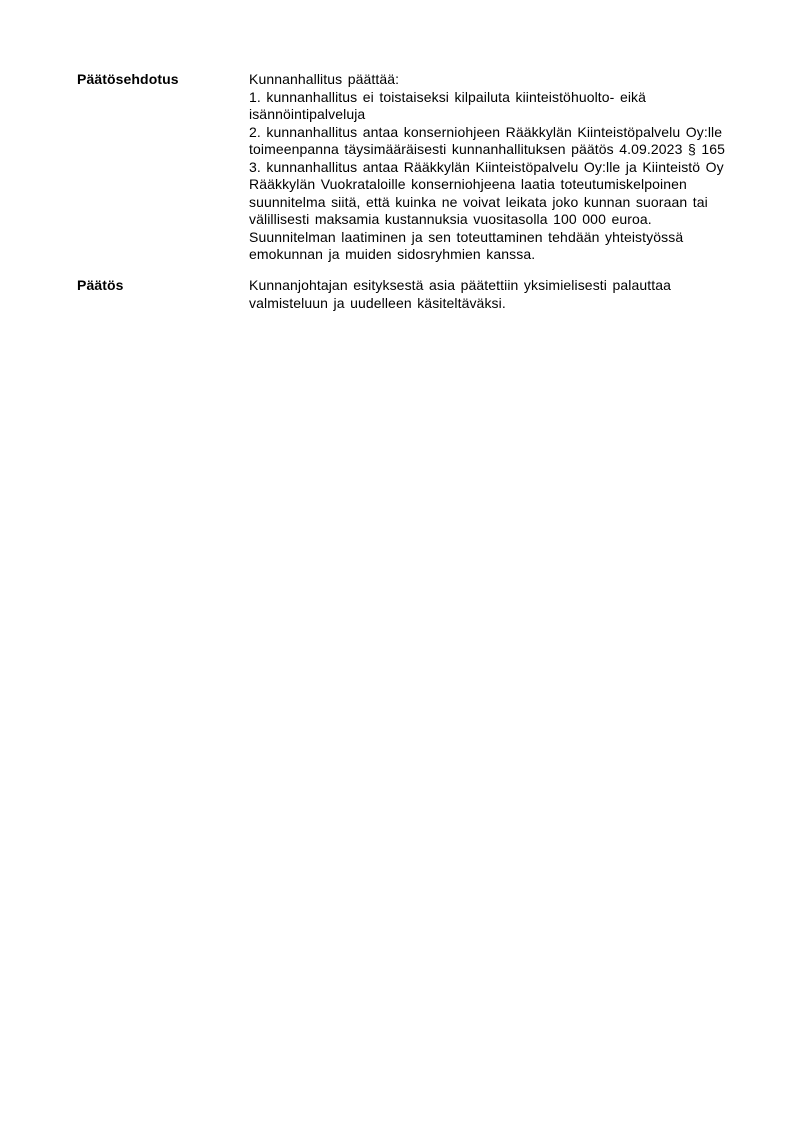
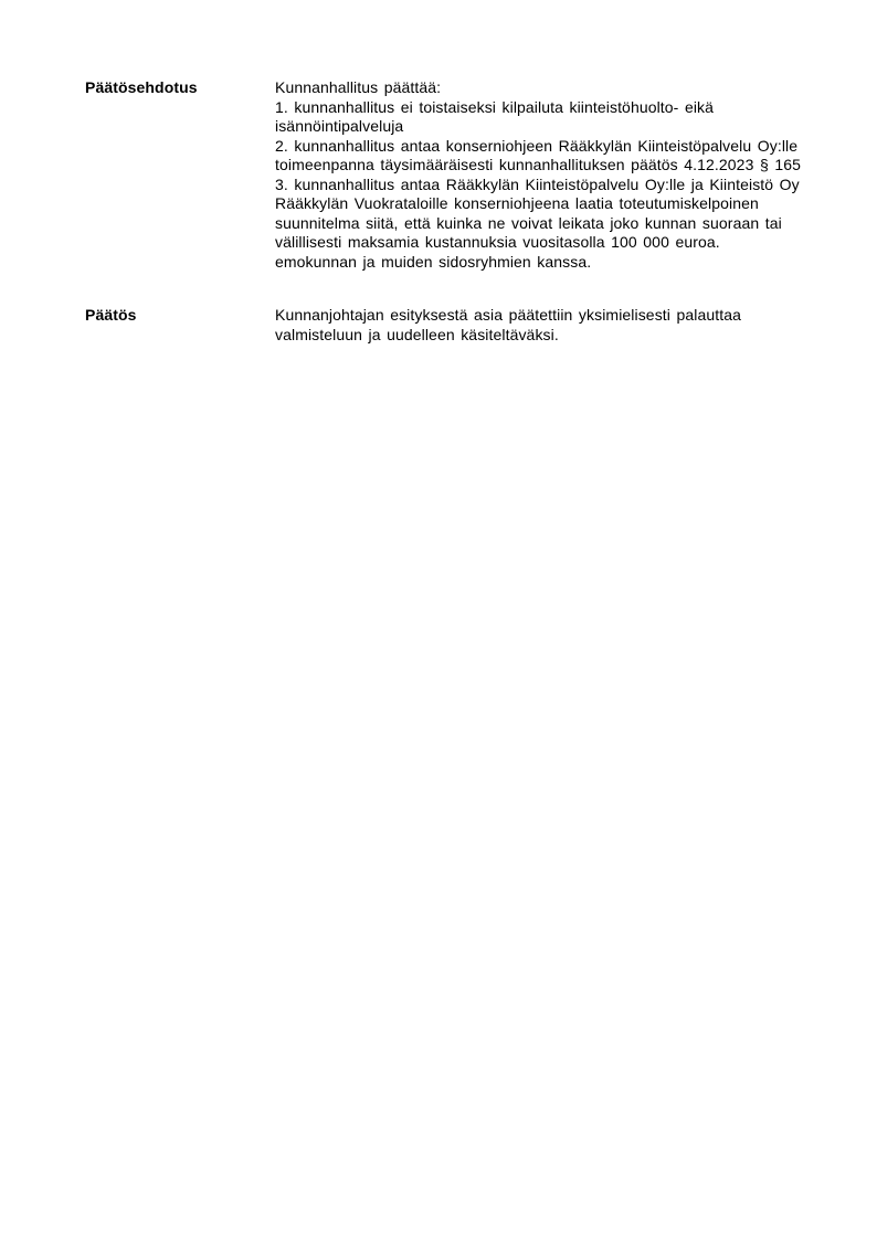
  Päätösehdotus
  Kunnanhallitus päättää:
  1. kunnanhallitus ei toistaiseksi kilpailuta kiinteistöhuolto- eikä
  isännöintipalveluja
  2. kunnanhallitus antaa konserniohjeen Rääkkylän Kiinteistöpalvelu Oy:lle
- toimeenpanna täysimääräisesti kunnanhallituksen päätös 4.09.2023 § 165
+ toimeenpanna täysimääräisesti kunnanhallituksen päätös 4.12.2023 § 165
  3. kunnanhallitus antaa Rääkkylän Kiinteistöpalvelu Oy:lle ja Kiinteistö Oy
  Rääkkylän Vuokrataloille konserniohjeena laatia toteutumiskelpoinen
  suunnitelma siitä, että kuinka ne voivat leikata joko kunnan suoraan tai
  välillisesti maksamia kustannuksia vuositasolla 100 000 euroa.
- Suunnitelman laatiminen ja sen toteuttaminen tehdään yhteistyössä
  emokunnan ja muiden sidosryhmien kanssa.
  Päätös
  Kunnanjohtajan esityksestä asia päätettiin yksimielisesti palauttaa
  valmisteluun ja uudelleen käsiteltäväksi.
